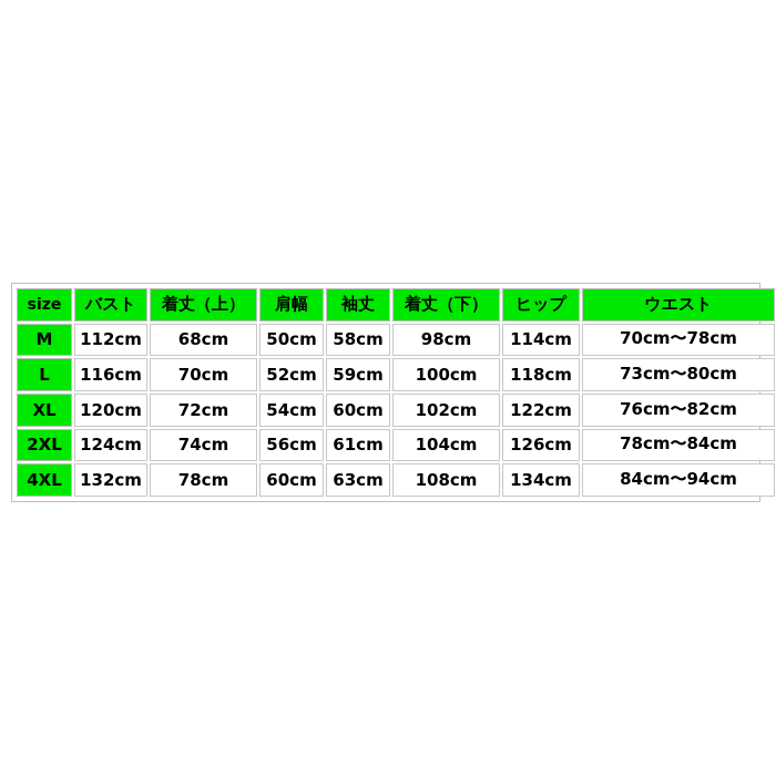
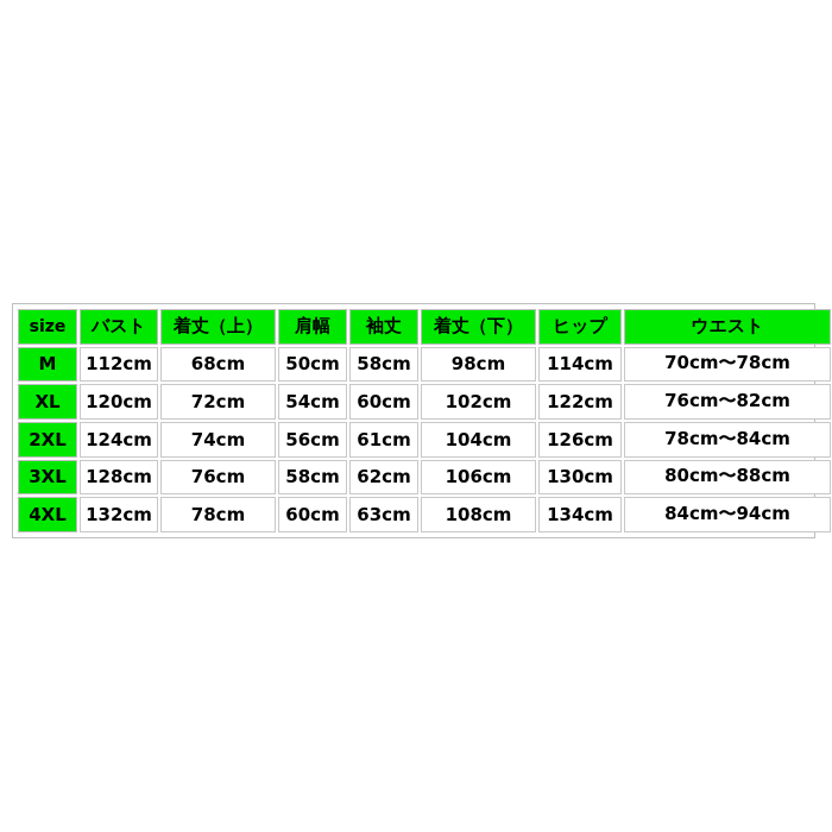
  size	バスト	着丈（上）	肩幅	袖丈	着丈（下）	ヒップ	ウエスト
  M	112cm	68cm	50cm	58cm	98cm	114cm	70cm〜78cm
- L	116cm	70cm	52cm	59cm	100cm	118cm	73cm〜80cm
  XL	120cm	72cm	54cm	60cm	102cm	122cm	76cm〜82cm
  2XL	124cm	74cm	56cm	61cm	104cm	126cm	78cm〜84cm
+ 3XL	128cm	76cm	58cm	62cm	106cm	130cm	80cm〜88cm
  4XL	132cm	78cm	60cm	63cm	108cm	134cm	84cm〜94cm
